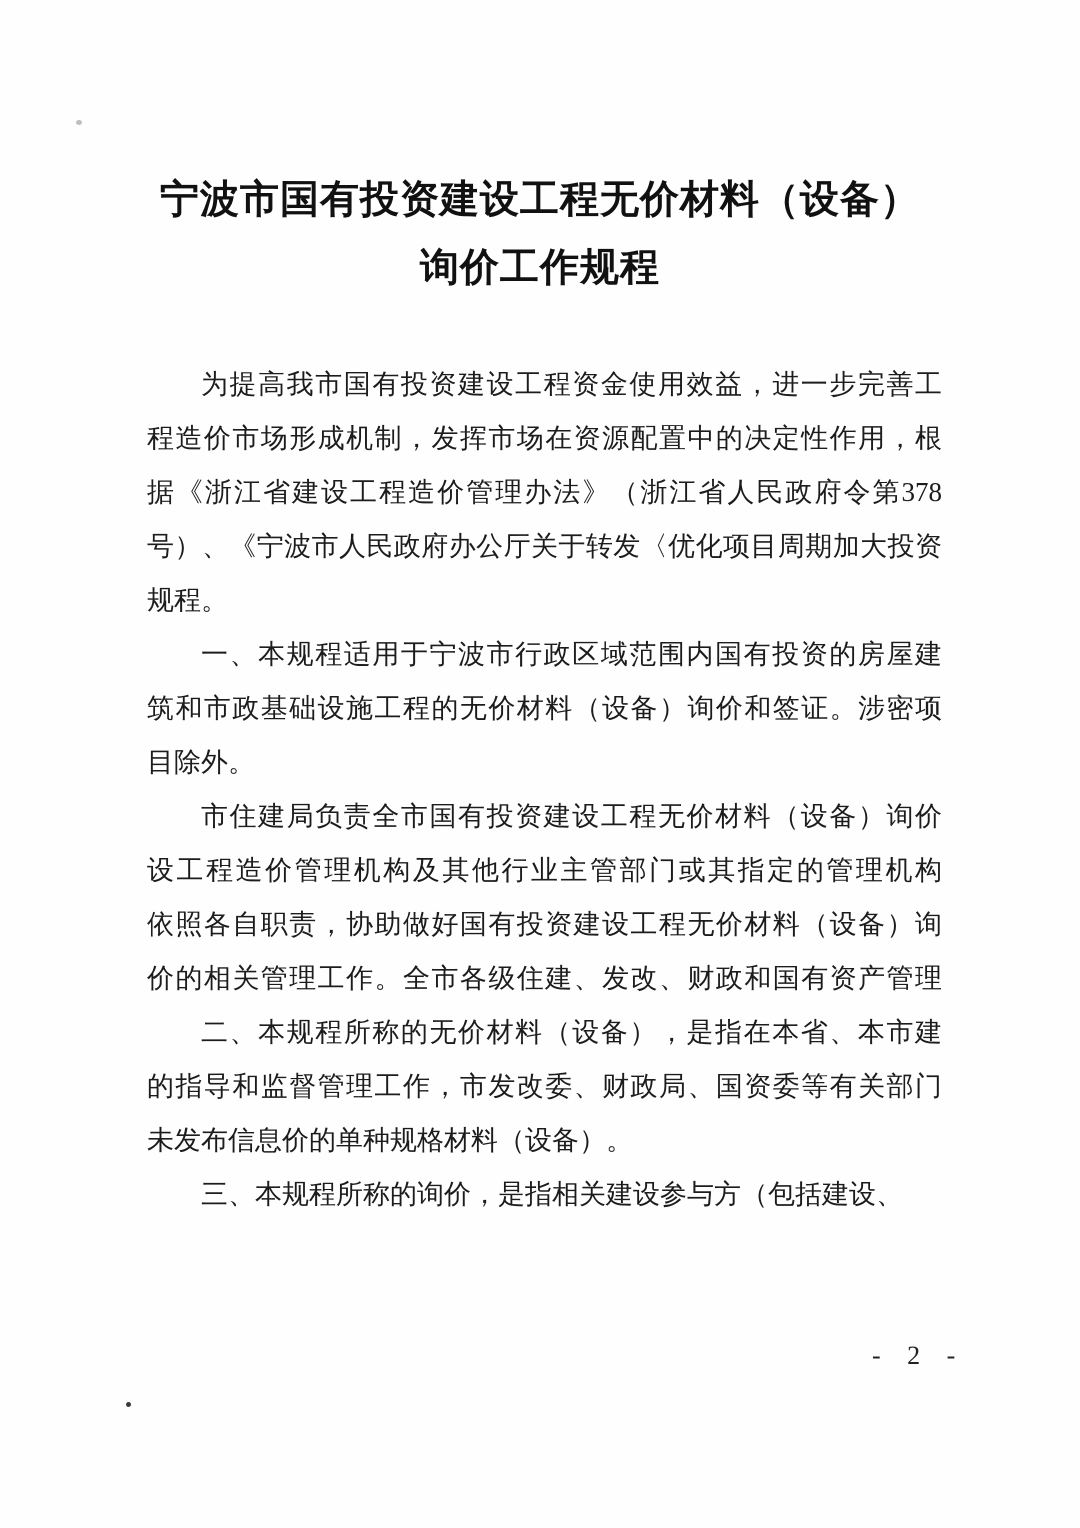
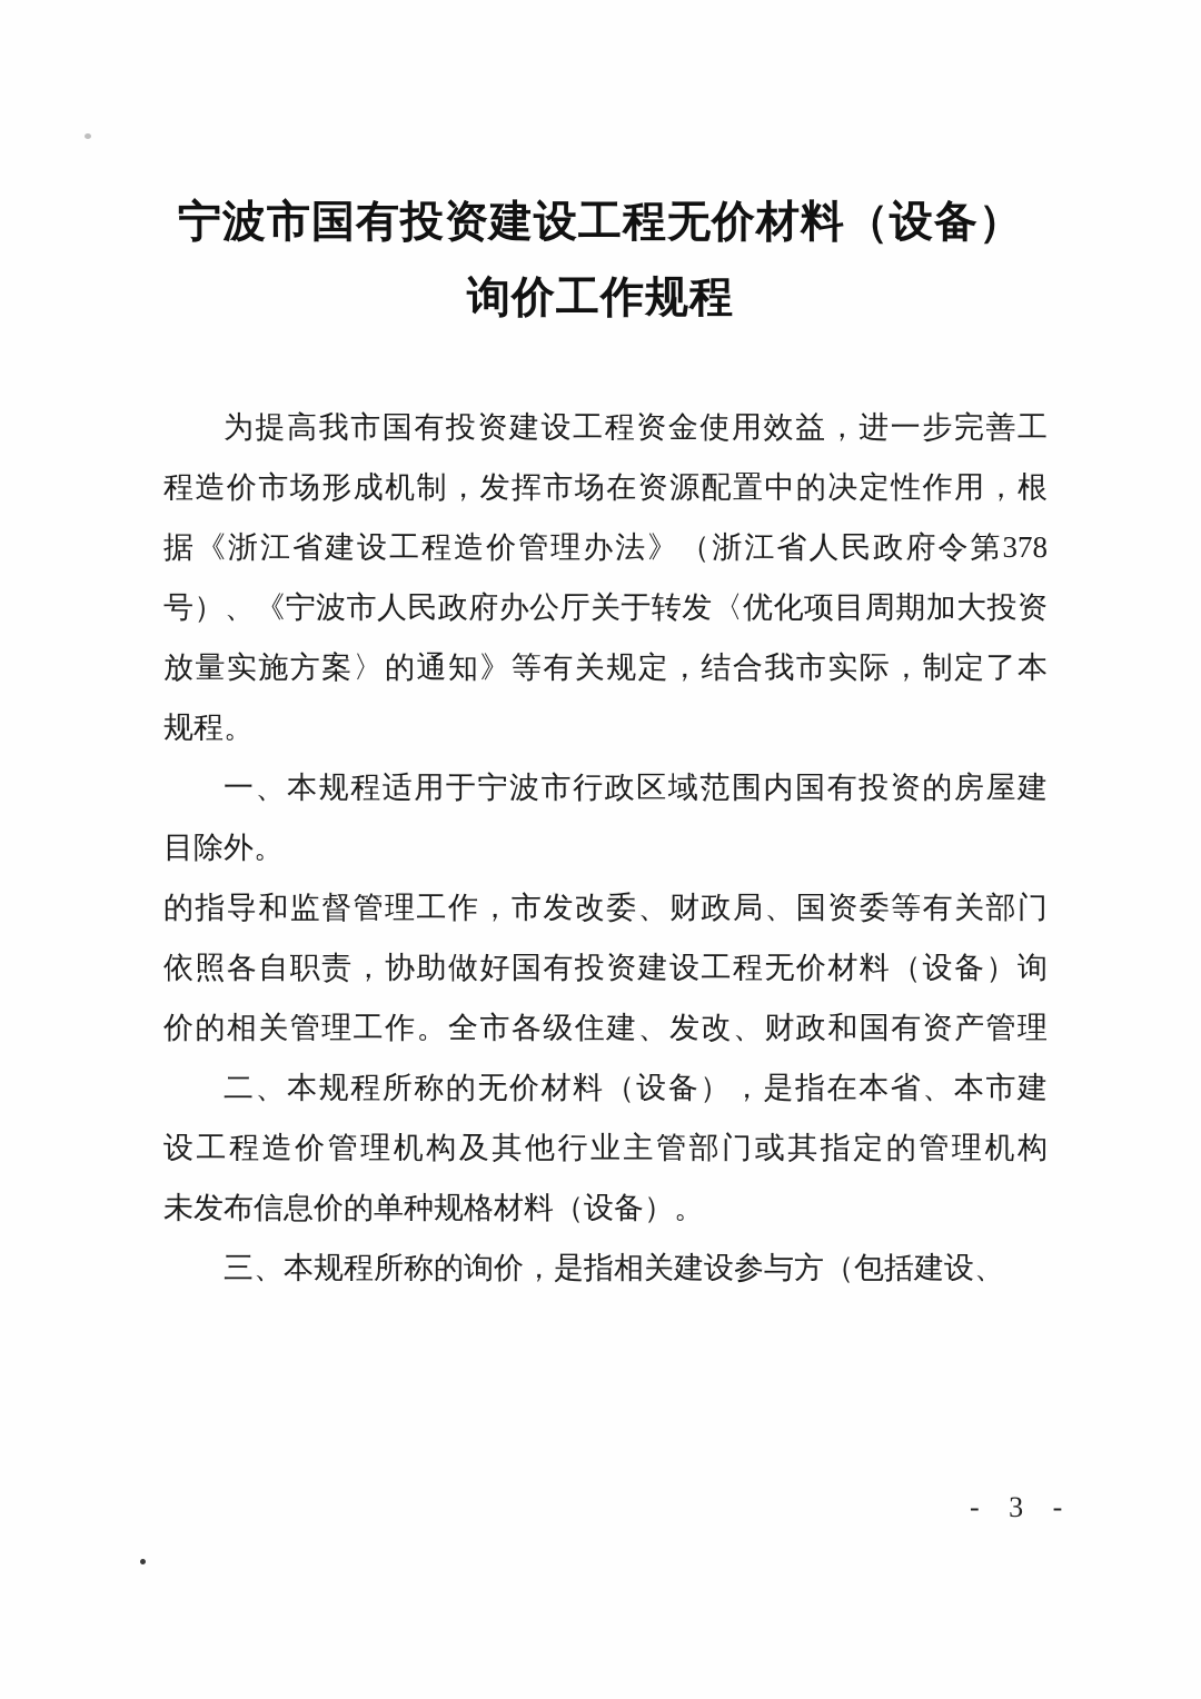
  宁波市国有投资建设工程无价材料（设备）
  询价工作规程
  为提高我市国有投资建设工程资金使用效益，进一步完善工
  程造价市场形成机制，发挥市场在资源配置中的决定性作用，根
  据《浙江省建设工程造价管理办法》（浙江省人民政府令第378
  号）、《宁波市人民政府办公厅关于转发〈优化项目周期加大投资
+ 放量实施方案〉的通知》等有关规定，结合我市实际，制定了本
  规程。
  一、本规程适用于宁波市行政区域范围内国有投资的房屋建
- 筑和市政基础设施工程的无价材料（设备）询价和签证。涉密项
  目除外。
- 市住建局负责全市国有投资建设工程无价材料（设备）询价
- 设工程造价管理机构及其他行业主管部门或其指定的管理机构
+ 的指导和监督管理工作，市发改委、财政局、国资委等有关部门
  依照各自职责，协助做好国有投资建设工程无价材料（设备）询
  价的相关管理工作。全市各级住建、发改、财政和国有资产管理
  二、本规程所称的无价材料（设备），是指在本省、本市建
- 的指导和监督管理工作，市发改委、财政局、国资委等有关部门
+ 设工程造价管理机构及其他行业主管部门或其指定的管理机构
  未发布信息价的单种规格材料（设备）。
  三、本规程所称的询价，是指相关建设参与方（包括建设、
- - 2 -
+ - 3 -
